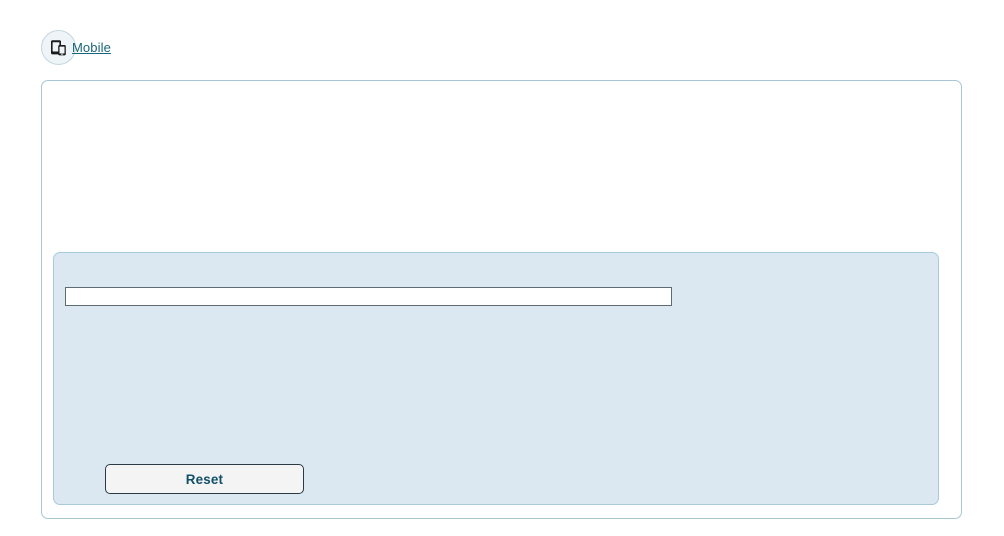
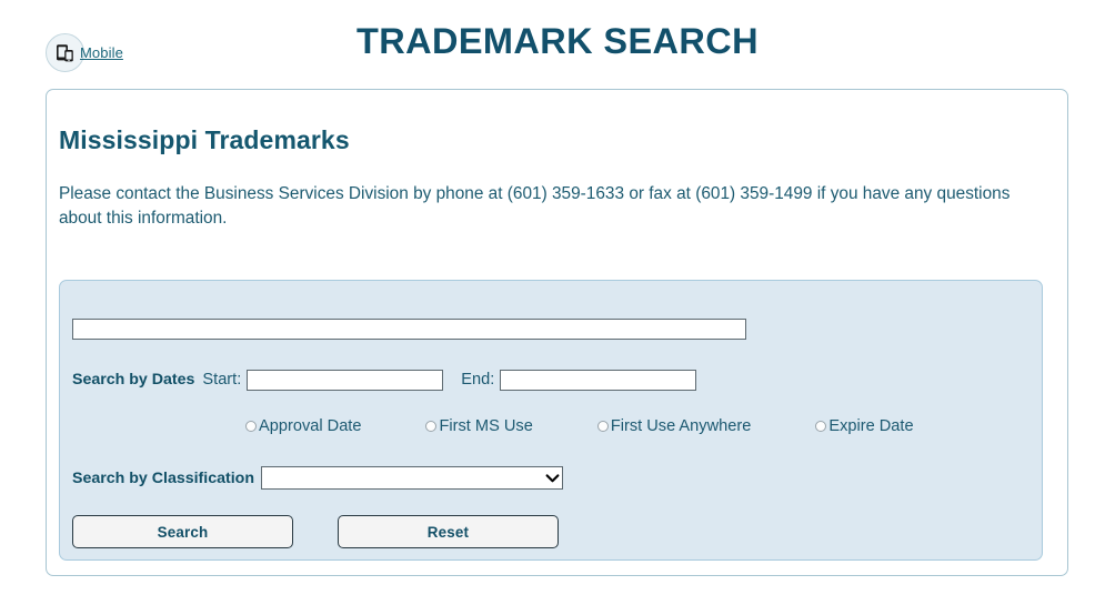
  Mobile
+ TRADEMARK SEARCH
+ Mississippi Trademarks
+ Please contact the Business Services Division by phone at (601) 359-1633 or fax at (601) 359-1499 if you have any questions about this information.
+ Search by Dates
+ Start:
+ End:
+ Approval Date
+ First MS Use
+ First Use Anywhere
+ Expire Date
+ Search by Classification
+ Search
  Reset
